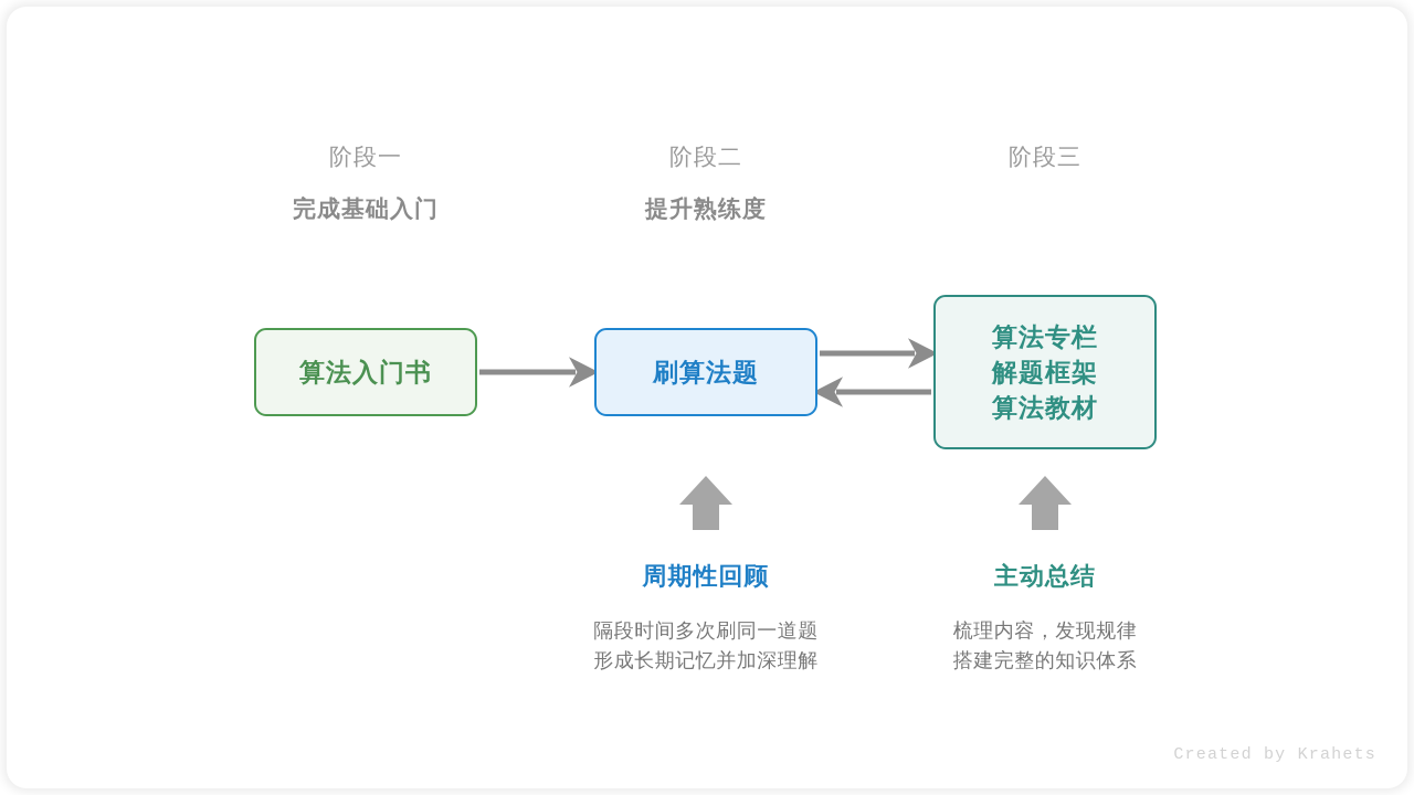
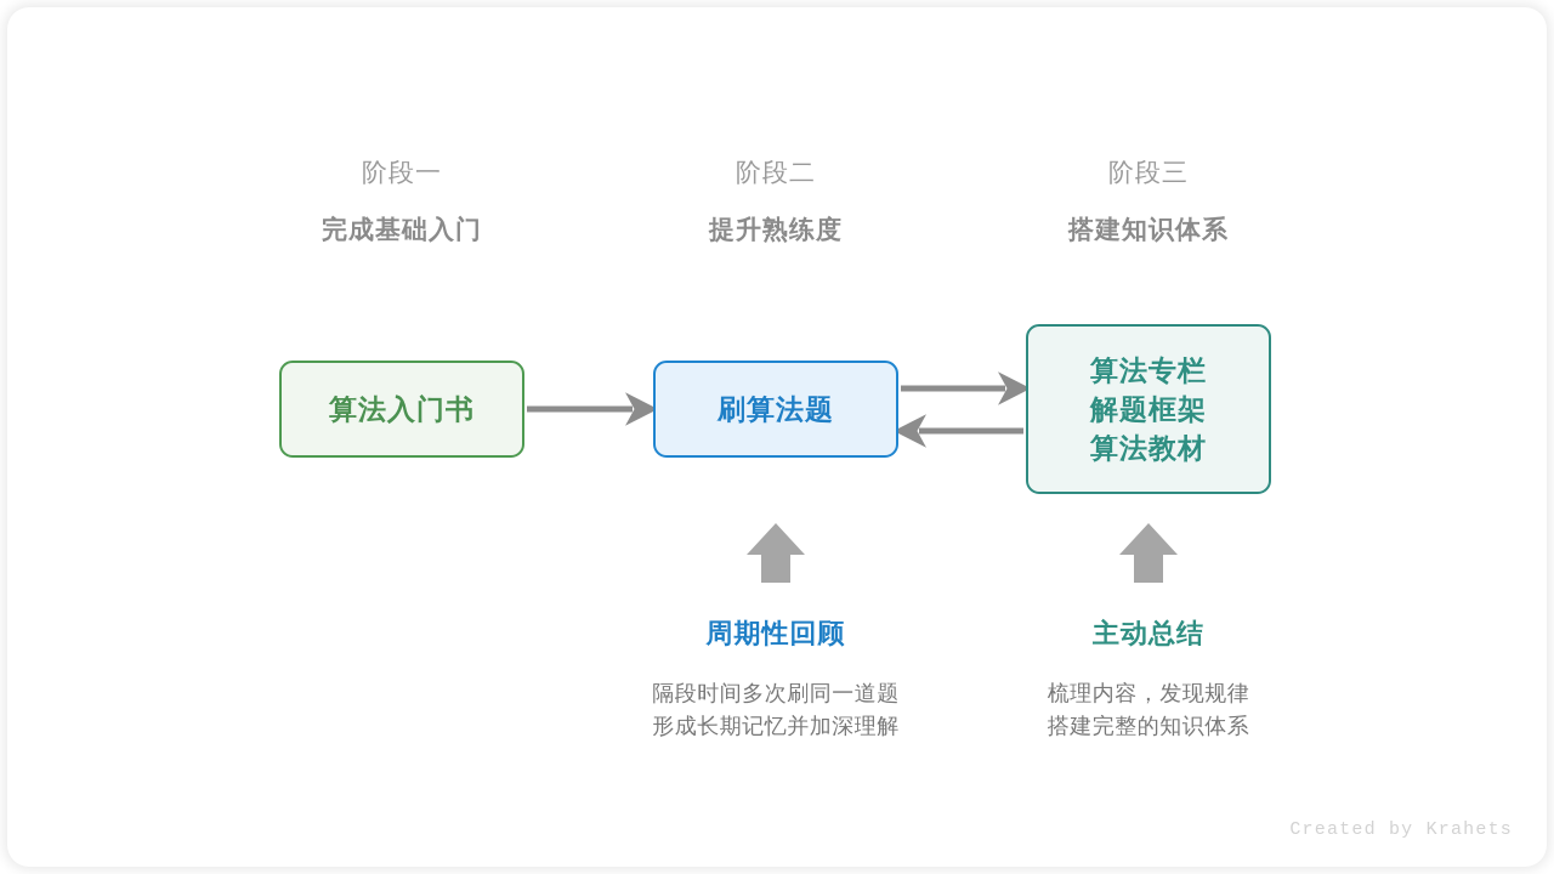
  阶段一
  完成基础入门
  阶段二
  提升熟练度
  阶段三
+ 搭建知识体系
  算法入门书
  刷算法题
  算法专栏
  解题框架
  算法教材
  周期性回顾
  隔段时间多次刷同一道题
  形成长期记忆并加深理解
  主动总结
  梳理内容，发现规律
  搭建完整的知识体系
  Created by Krahets
